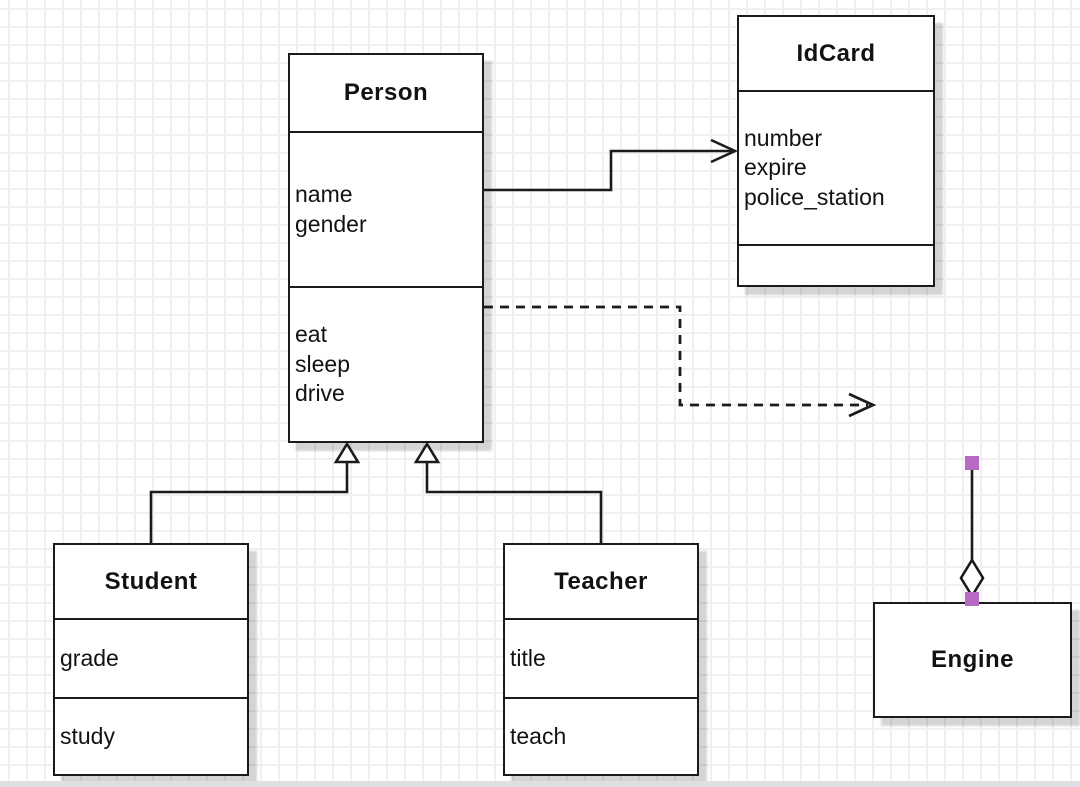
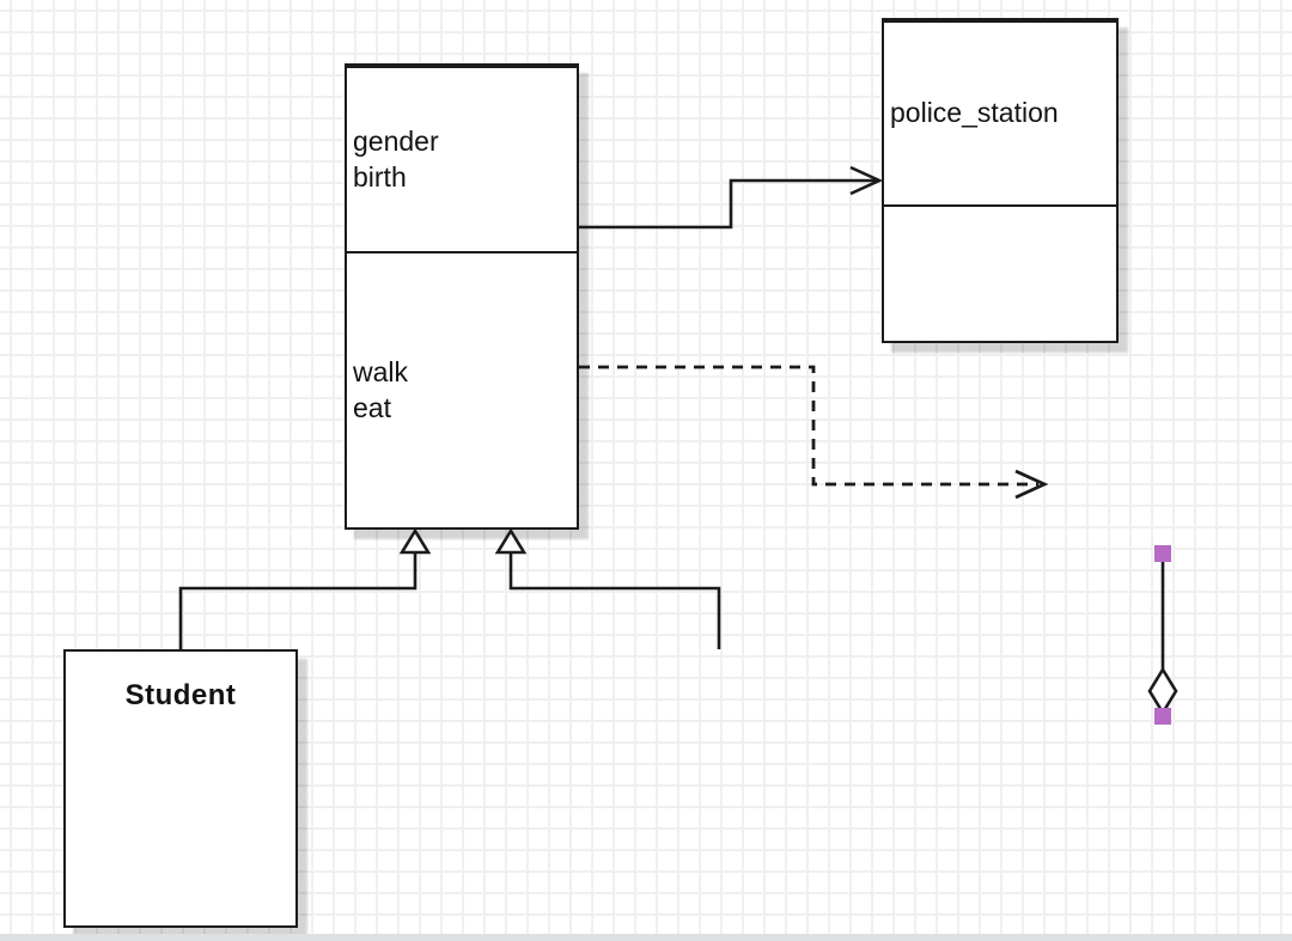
- Person
- name
  gender
+ birth
+ walk
  eat
- sleep
- drive
- IdCard
- number
- expire
  police_station
- Engine
  Student
- grade
- study
- Teacher
- title
- teach
